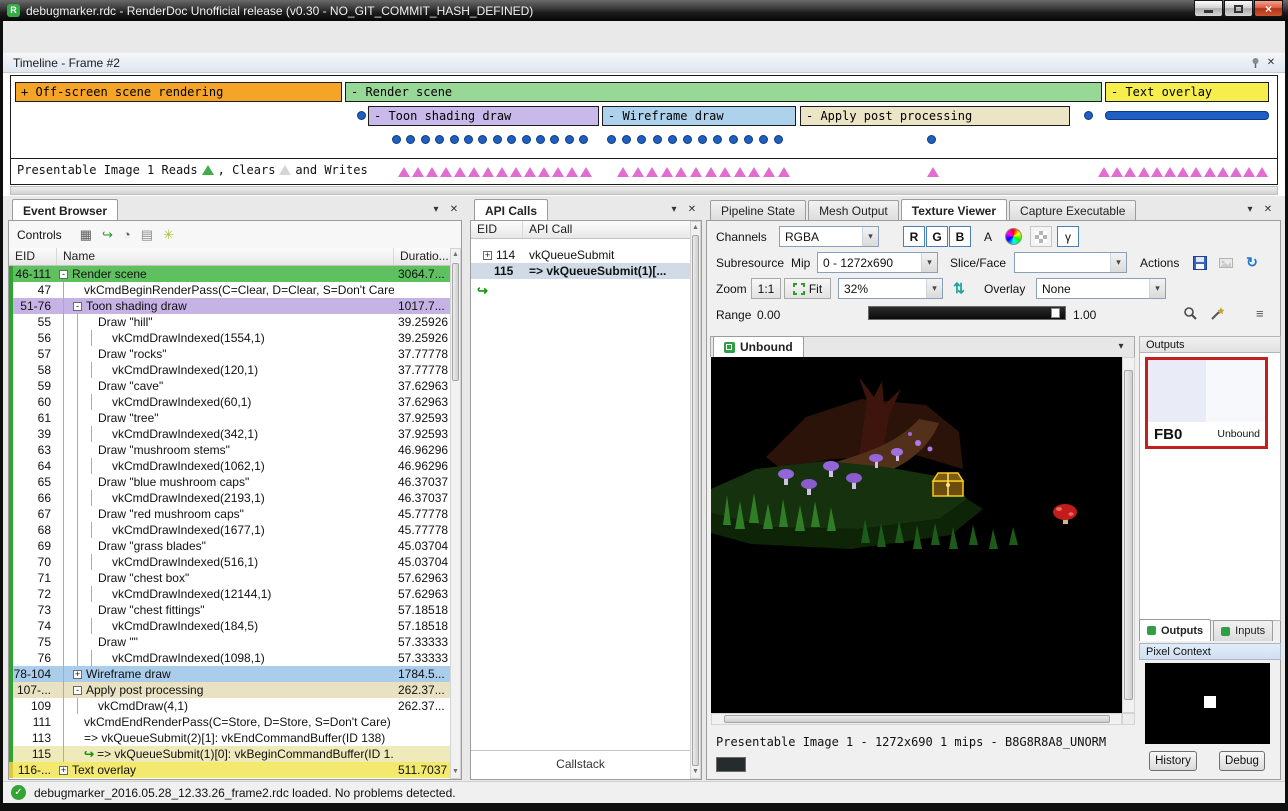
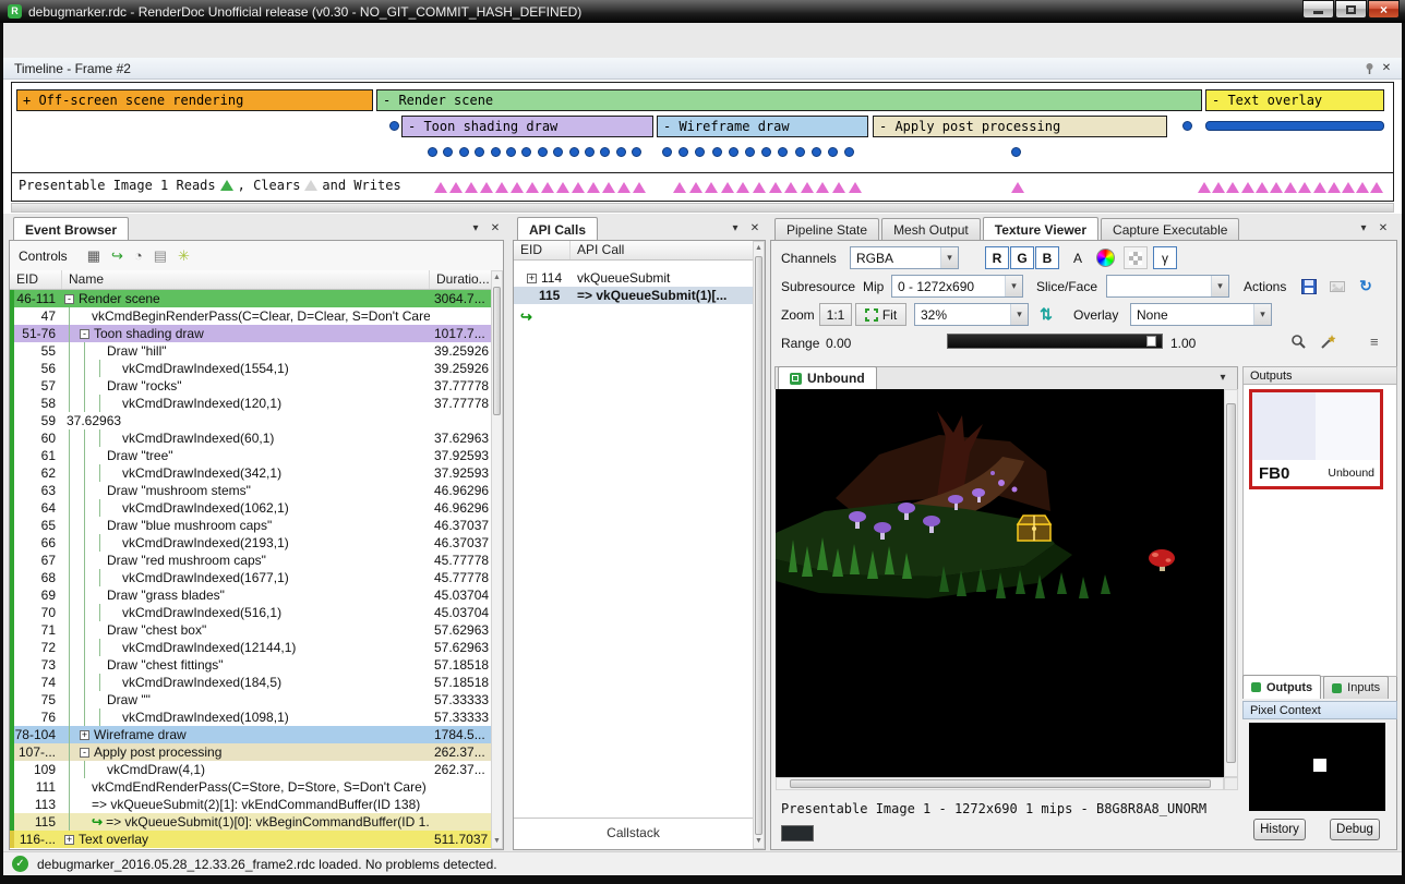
  R
  debugmarker.rdc - RenderDoc Unofficial release (v0.30 - NO_GIT_COMMIT_HASH_DEFINED)
  ×
  Timeline - Frame #2
  ✕
  + Off-screen scene rendering
  - Render scene
  - Text overlay
  - Toon shading draw
  - Wireframe draw
  - Apply post processing
  Presentable Image 1 Reads
  , Clears
  and Writes
  Event Browser
  ▾
  ✕
  Controls
  ▦
  ↪
  ◔
  ▤
  ✳
  EID
  Name
  Duratio...
  46-111
  -
  Render scene
  3064.7...
  47
  vkCmdBeginRenderPass(C=Clear, D=Clear, S=Don't Care
  51-76
  -
  Toon shading draw
  1017.7...
  55
  Draw "hill"
  39.25926
  56
  vkCmdDrawIndexed(1554,1)
  39.25926
  57
  Draw "rocks"
  37.77778
  58
  vkCmdDrawIndexed(120,1)
  37.77778
  59
- Draw "cave"
  37.62963
  60
  vkCmdDrawIndexed(60,1)
  37.62963
  61
  Draw "tree"
  37.92593
- 39
+ 62
  vkCmdDrawIndexed(342,1)
  37.92593
  63
  Draw "mushroom stems"
  46.96296
  64
  vkCmdDrawIndexed(1062,1)
  46.96296
  65
  Draw "blue mushroom caps"
  46.37037
  66
  vkCmdDrawIndexed(2193,1)
  46.37037
  67
  Draw "red mushroom caps"
  45.77778
  68
  vkCmdDrawIndexed(1677,1)
  45.77778
  69
  Draw "grass blades"
  45.03704
  70
  vkCmdDrawIndexed(516,1)
  45.03704
  71
  Draw "chest box"
  57.62963
  72
  vkCmdDrawIndexed(12144,1)
  57.62963
  73
  Draw "chest fittings"
  57.18518
  74
  vkCmdDrawIndexed(184,5)
  57.18518
  75
  Draw ""
  57.33333
  76
  vkCmdDrawIndexed(1098,1)
  57.33333
  78-104
  +
  Wireframe draw
  1784.5...
  107-...
  -
  Apply post processing
  262.37...
  109
  vkCmdDraw(4,1)
  262.37...
  111
  vkCmdEndRenderPass(C=Store, D=Store, S=Don't Care)
  113
  => vkQueueSubmit(2)[1]: vkEndCommandBuffer(ID 138)
  115
  ↪
  => vkQueueSubmit(1)[0]: vkBeginCommandBuffer(ID 1.
  116-...
  +
  Text overlay
  511.7037
  API Calls
  ▾
  ✕
  EID
  API Call
  +
  114
  vkQueueSubmit
  115
  => vkQueueSubmit(1)[...
  ↪
  Callstack
  Pipeline State
  Mesh Output
  Texture Viewer
  Capture Executable
  ▾
  ✕
  Channels
  RGBA
  ▾
  R
  G
  B
  A
  γ
  Subresource
  Mip
  0 - 1272x690
  ▾
  Slice/Face
  ▾
  Actions
  ↻
  Zoom
  1:1
  Fit
  32%
  ▾
  ⇅
  Overlay
  None
  ▾
  Range
  0.00
  1.00
  ≡
  Unbound
  ▾
  Presentable Image 1 - 1272x690 1 mips - B8G8R8A8_UNORM
  Outputs
  FB0
  Unbound
  Outputs
  Inputs
  Pixel Context
  History
  Debug
  ✓
  debugmarker_2016.05.28_12.33.26_frame2.rdc loaded. No problems detected.
